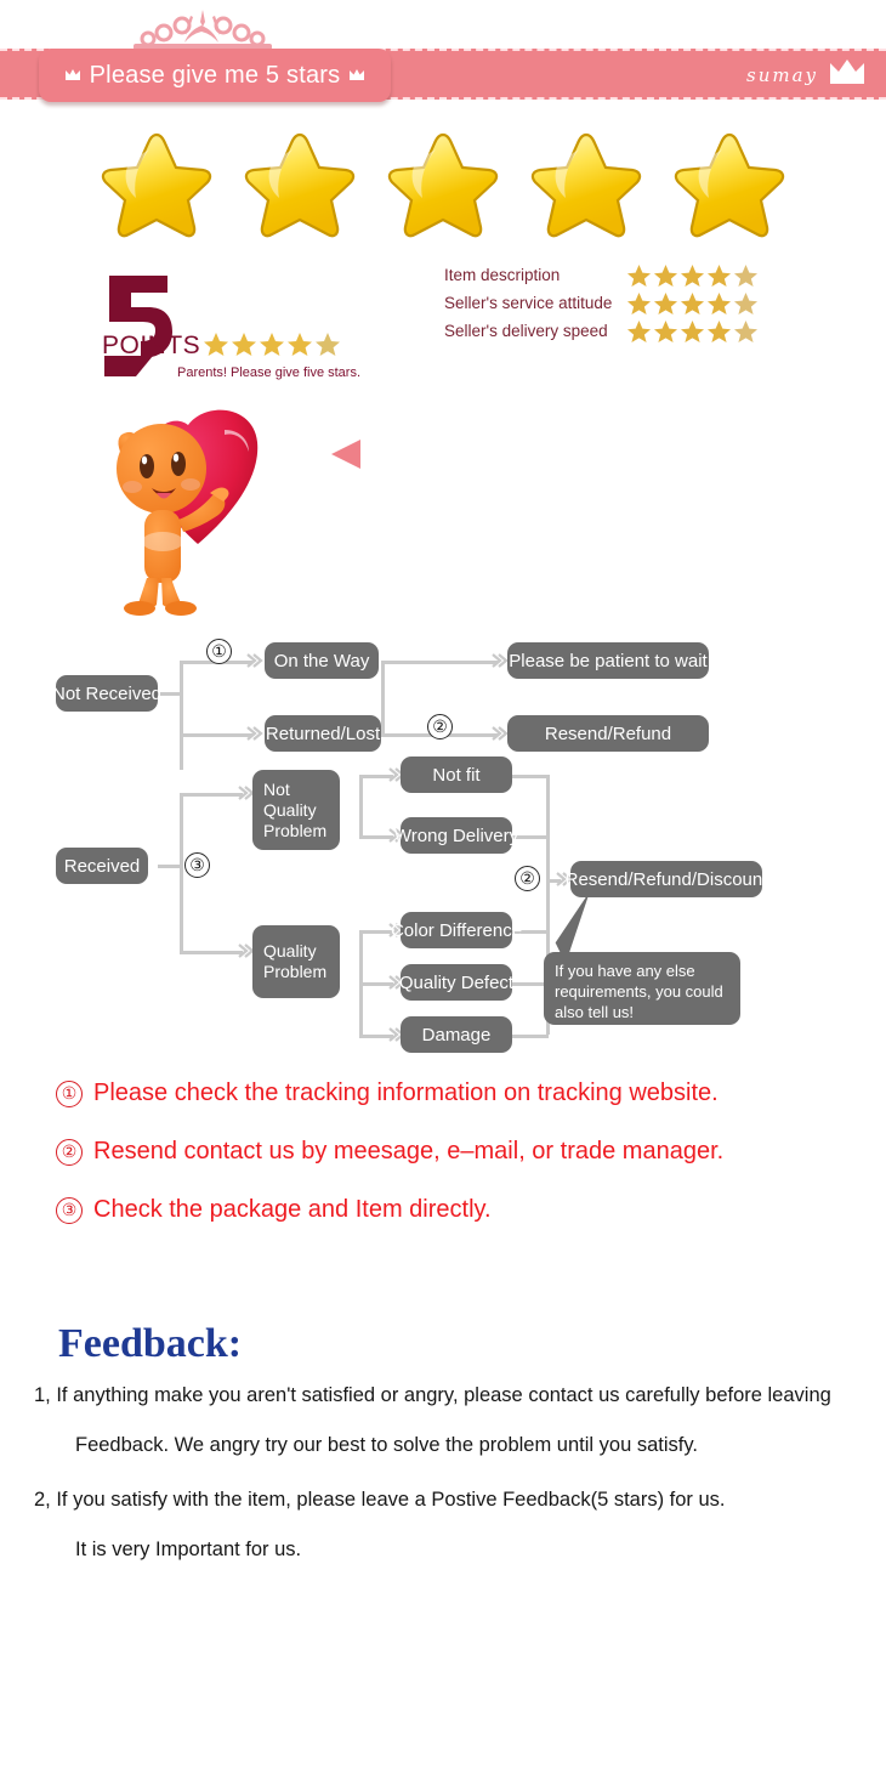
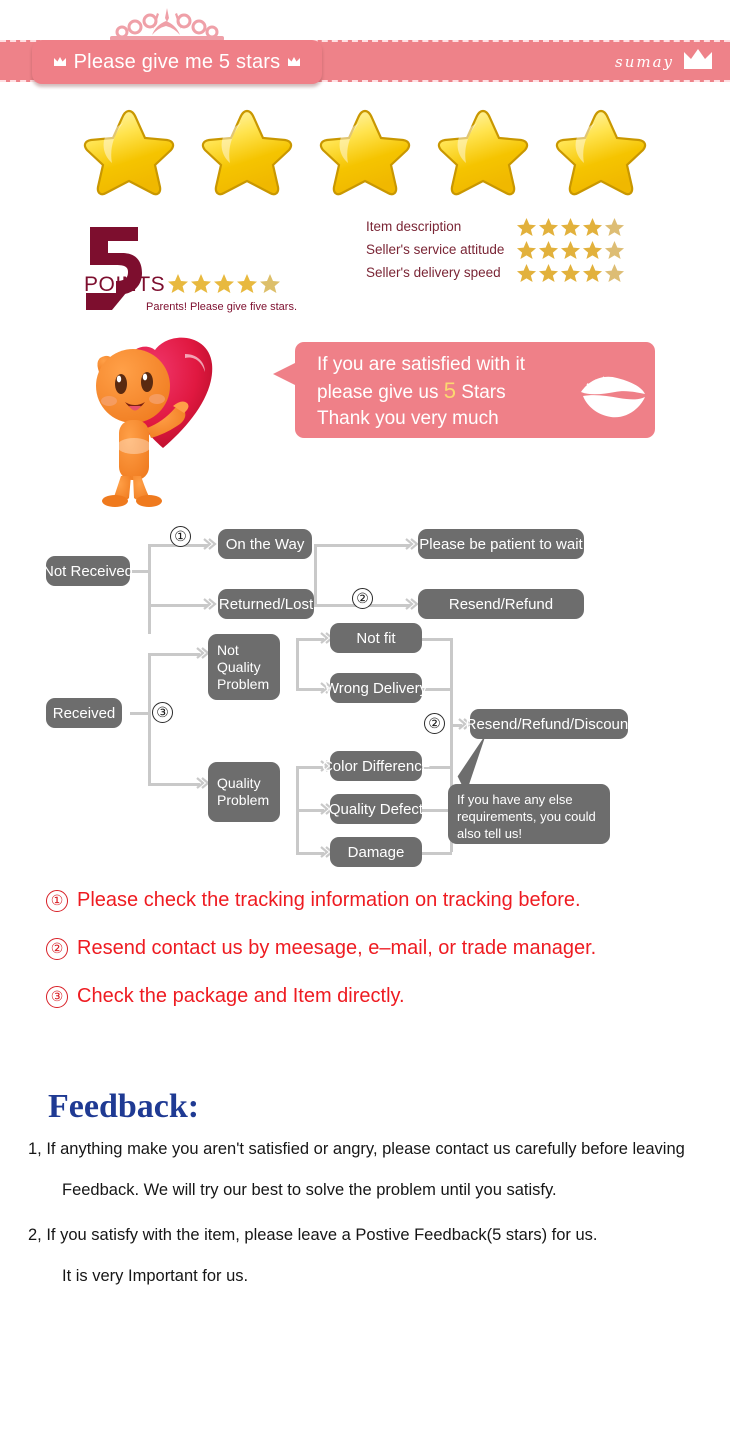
  Please give me 5 stars
  sumay
  POINTS
  Parents! Please give five stars.
  Item description
  Seller's service attitude
  Seller's delivery speed
+ If you are satisfied with it
+ please give us 5 Stars
+ Thank you very much
  Not Received
  On the Way
  Returned/Lost
  Please be patient to wait
  Resend/Refund
  ①
  ②
  Received
  Not
  Quality
  Problem
  Quality
  Problem
  Not fit
  Wrong Delivery
  Color Difference
  Quality Defect
  Damage
  Resend/Refund/Discount
  ③
  ②
  If you have any else requirements, you could also tell us!
  ①
- Please check the tracking information on tracking website.
+ Please check the tracking information on tracking before.
  ②
  Resend contact us by meesage, e–mail, or trade manager.
  ③
  Check the package and Item directly.
  Feedback:
  1, If anything make you aren't satisfied or angry, please contact us carefully before leaving
- Feedback. We angry try our best to solve the problem until you satisfy.
+ Feedback. We will try our best to solve the problem until you satisfy.
  2, If you satisfy with the item, please leave a Postive Feedback(5 stars) for us.
  It is very Important for us.
